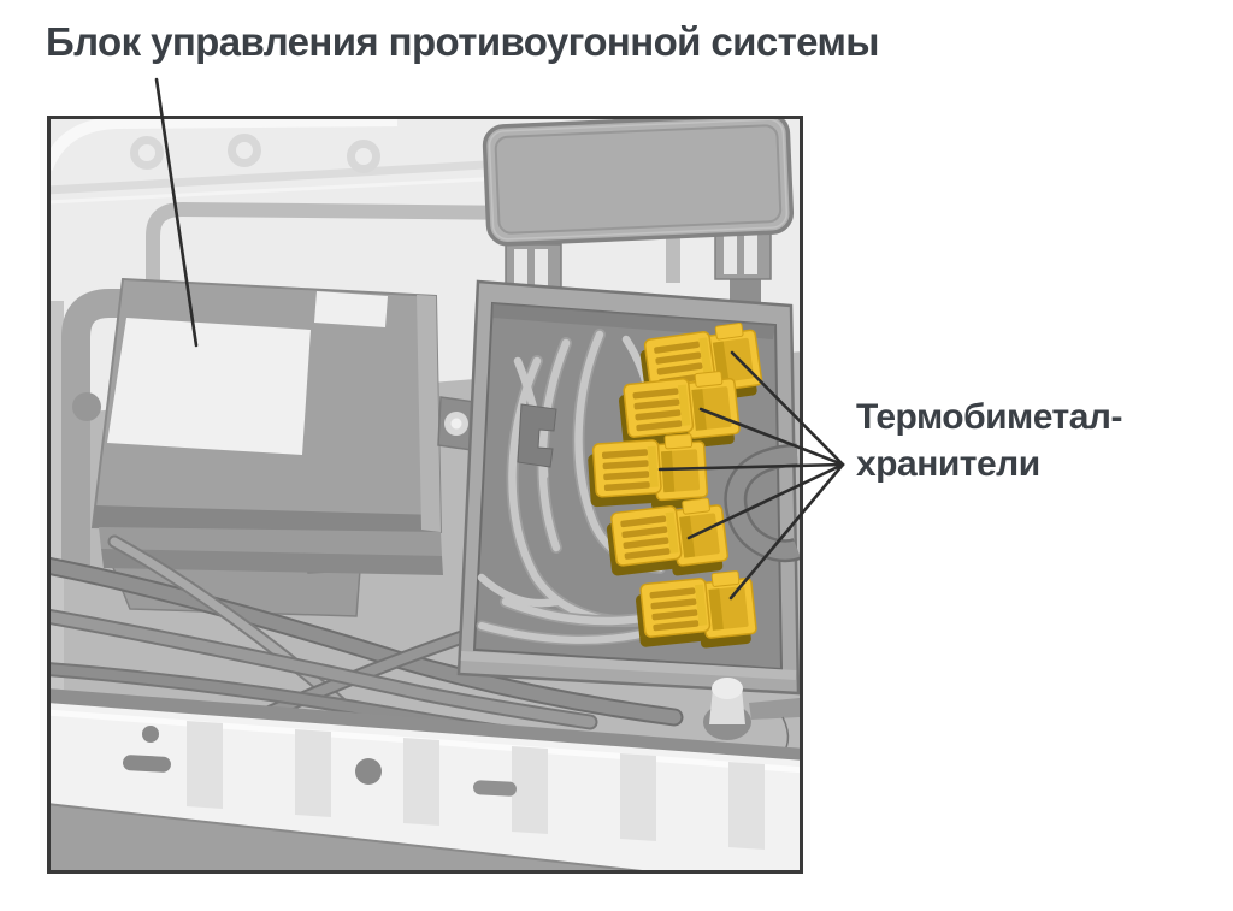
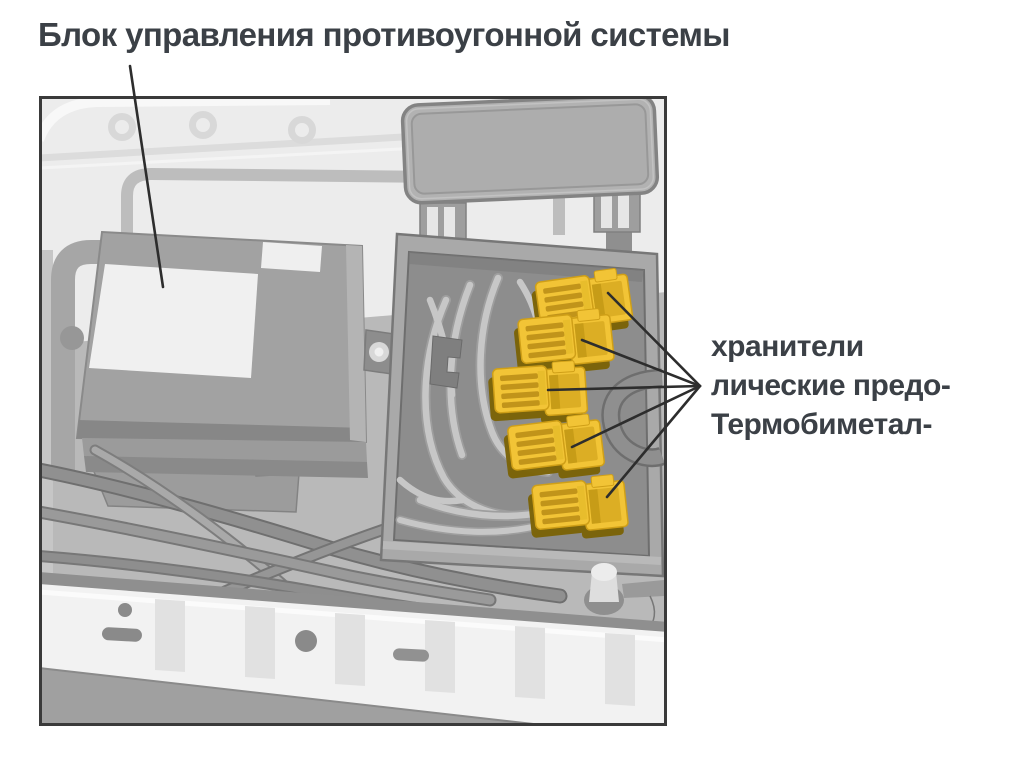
  Блок управления противоугонной системы
- Термобиметал-
+ хранители
+ лические предо-
- хранители
+ Термобиметал-
